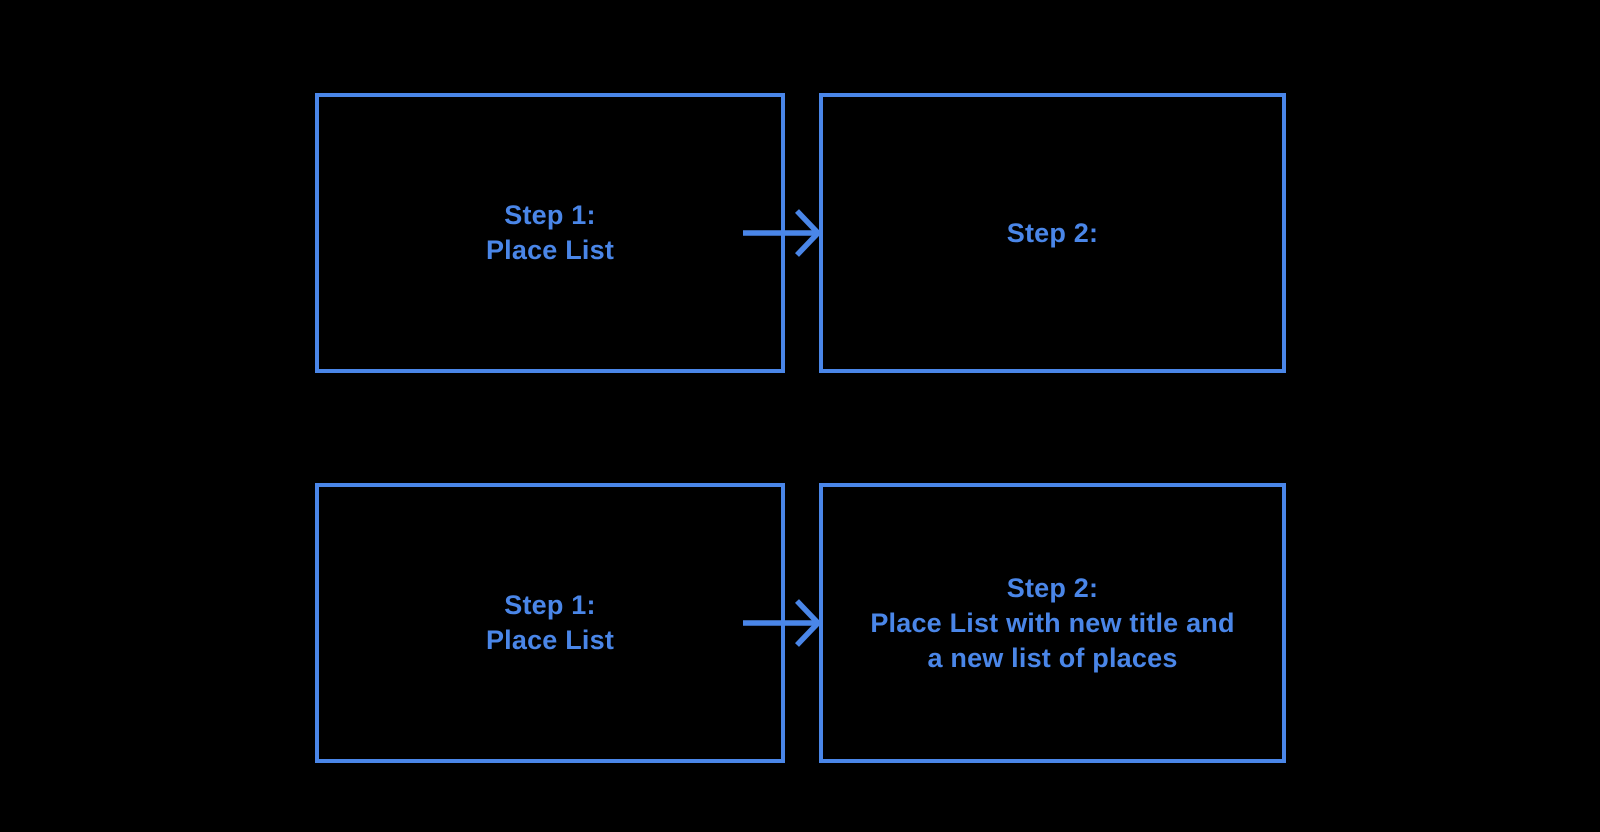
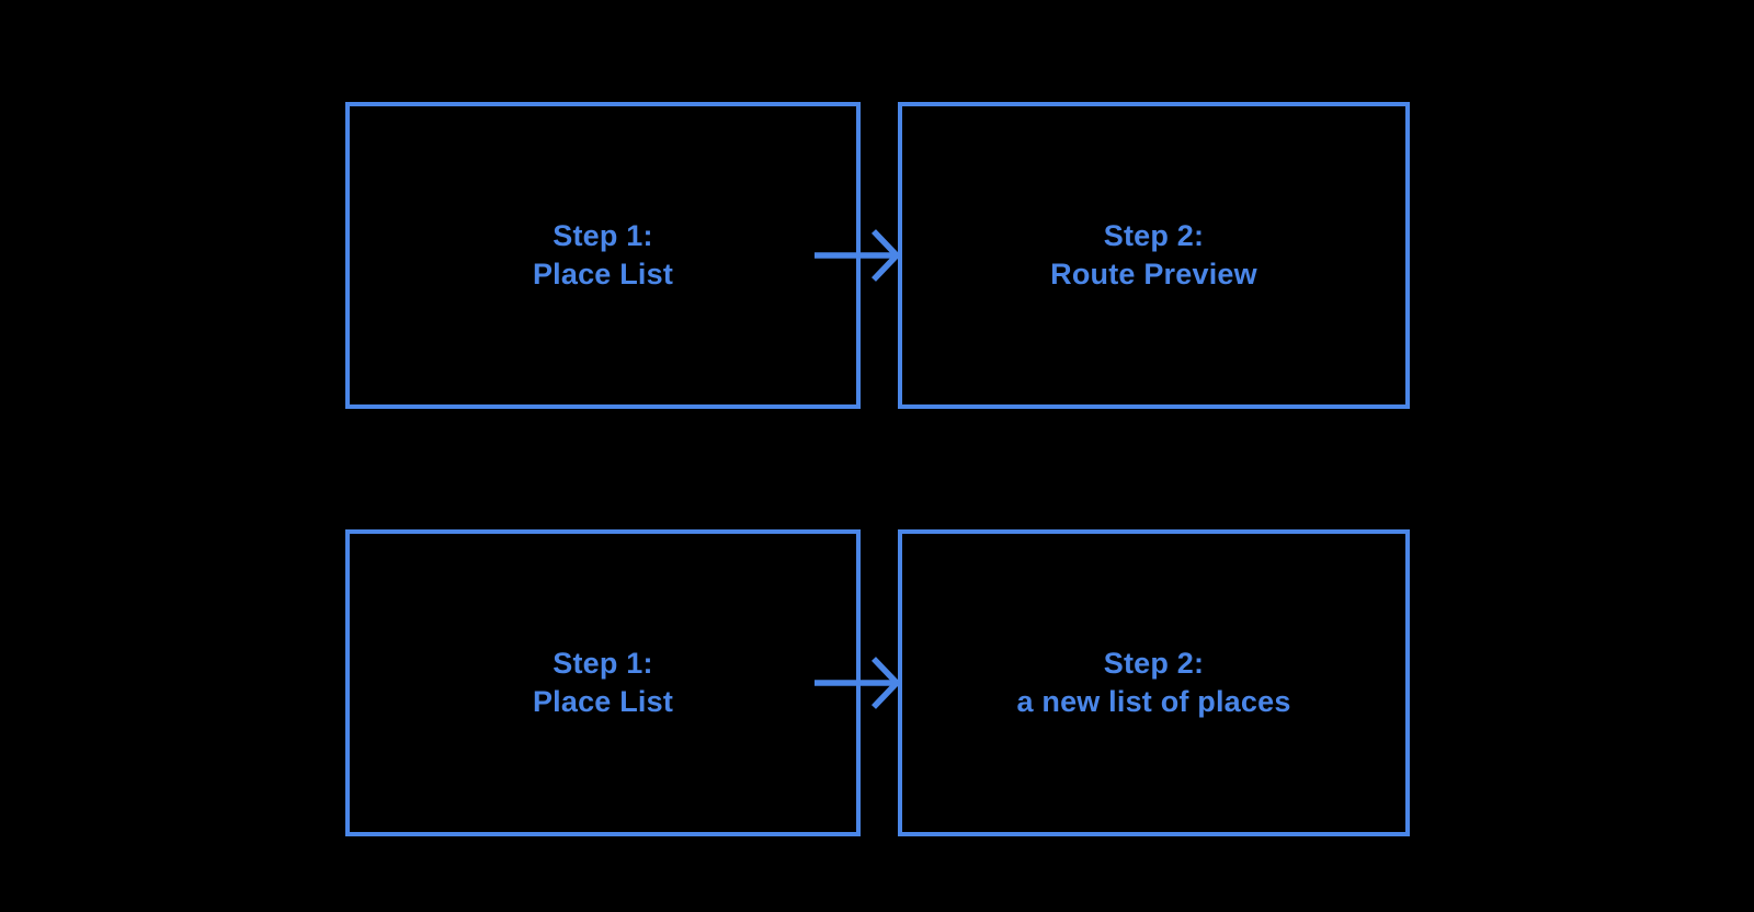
  Step 1:
  Place List
  Step 2:
+ Route Preview
  Step 1:
  Place List
  Step 2:
- Place List with new title and
  a new list of places
